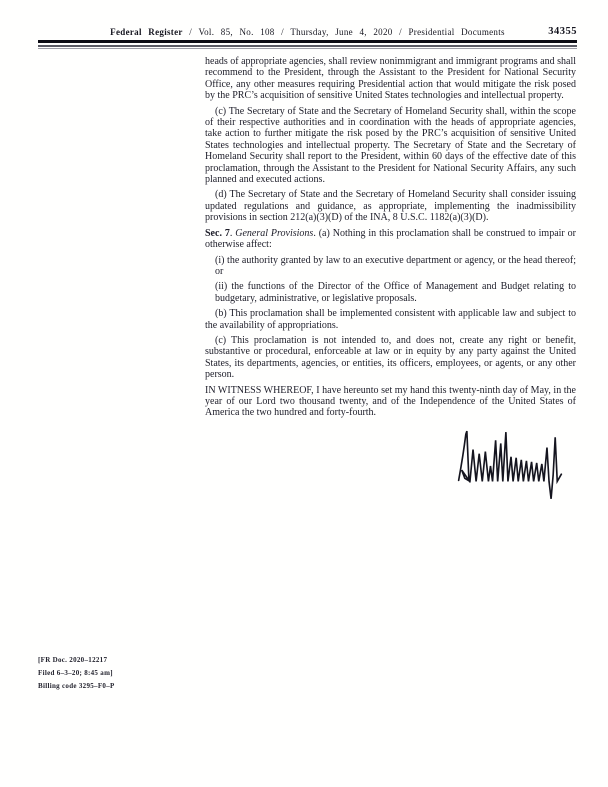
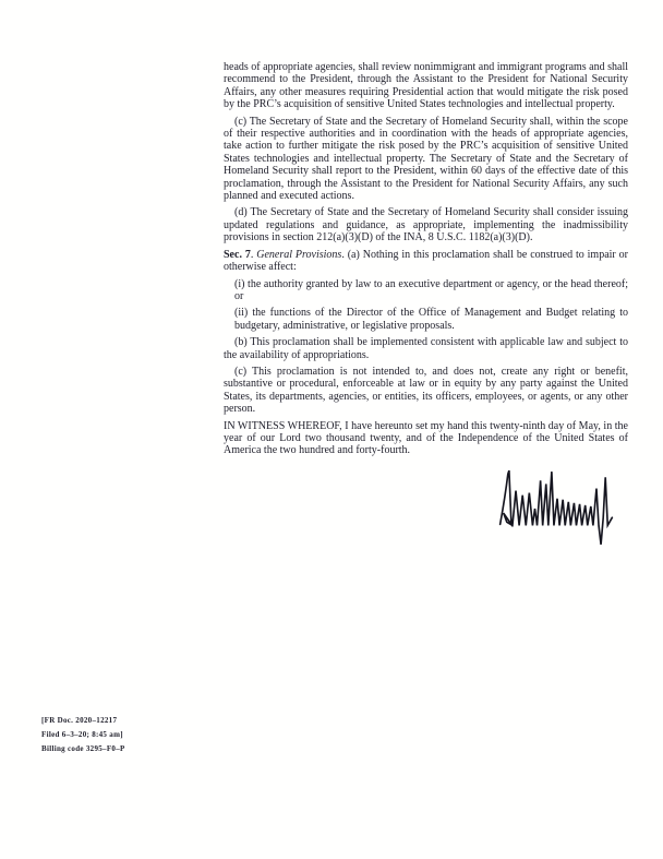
- Federal Register / Vol. 85, No. 108 / Thursday, June 4, 2020 / Presidential Documents
- 34355
- heads of appropriate agencies, shall review nonimmigrant and immigrant programs and shall recommend to the President, through the Assistant to the President for National Security Office, any other measures requiring Presidential action that would mitigate the risk posed by the PRC’s acquisition of sensitive United States technologies and intellectual property.
+ heads of appropriate agencies, shall review nonimmigrant and immigrant programs and shall recommend to the President, through the Assistant to the President for National Security Affairs, any other measures requiring Presidential action that would mitigate the risk posed by the PRC’s acquisition of sensitive United States technologies and intellectual property.
  (c) The Secretary of State and the Secretary of Homeland Security shall, within the scope of their respective authorities and in coordination with the heads of appropriate agencies, take action to further mitigate the risk posed by the PRC’s acquisition of sensitive United States technologies and intellectual property. The Secretary of State and the Secretary of Homeland Security shall report to the President, within 60 days of the effective date of this proclamation, through the Assistant to the President for National Security Affairs, any such planned and executed actions.
  (d) The Secretary of State and the Secretary of Homeland Security shall consider issuing updated regulations and guidance, as appropriate, implementing the inadmissibility provisions in section 212(a)(3)(D) of the INA, 8 U.S.C. 1182(a)(3)(D).
  Sec. 7. General Provisions. (a) Nothing in this proclamation shall be construed to impair or otherwise affect:
  (i) the authority granted by law to an executive department or agency, or the head thereof; or
  (ii) the functions of the Director of the Office of Management and Budget relating to budgetary, administrative, or legislative proposals.
  (b) This proclamation shall be implemented consistent with applicable law and subject to the availability of appropriations.
  (c) This proclamation is not intended to, and does not, create any right or benefit, substantive or procedural, enforceable at law or in equity by any party against the United States, its departments, agencies, or entities, its officers, employees, or agents, or any other person.
  IN WITNESS WHEREOF, I have hereunto set my hand this twenty-ninth day of May, in the year of our Lord two thousand twenty, and of the Independence of the United States of America the two hundred and forty-fourth.
  [FR Doc. 2020–12217
  Filed 6–3–20; 8:45 am]
  Billing code 3295–F0–P
